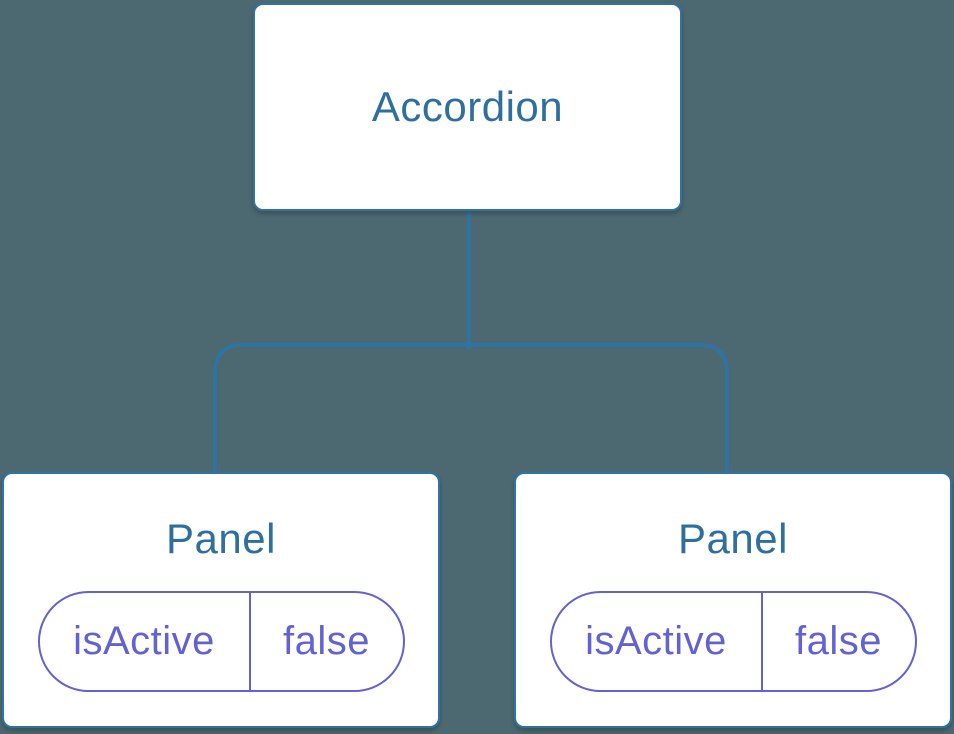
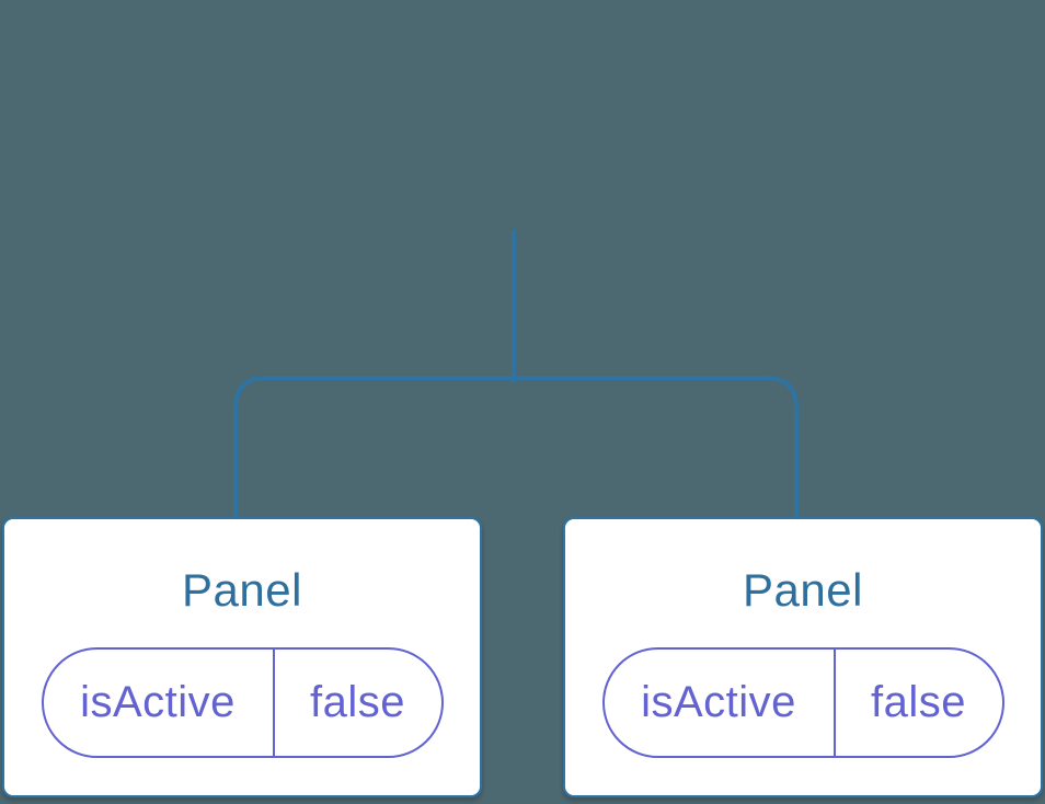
- Accordion
  Panel
  isActive
  false
  Panel
  isActive
  false
